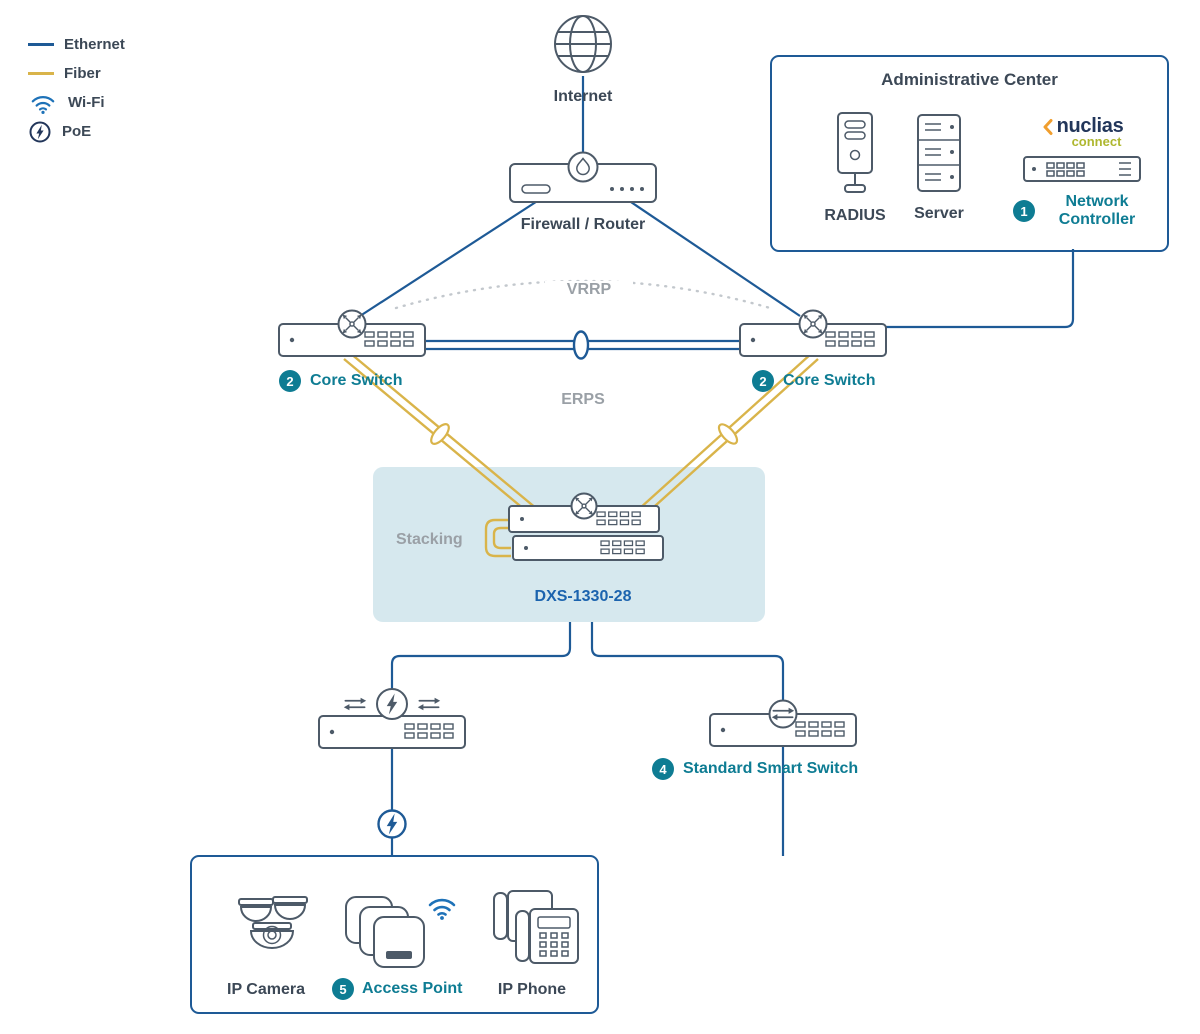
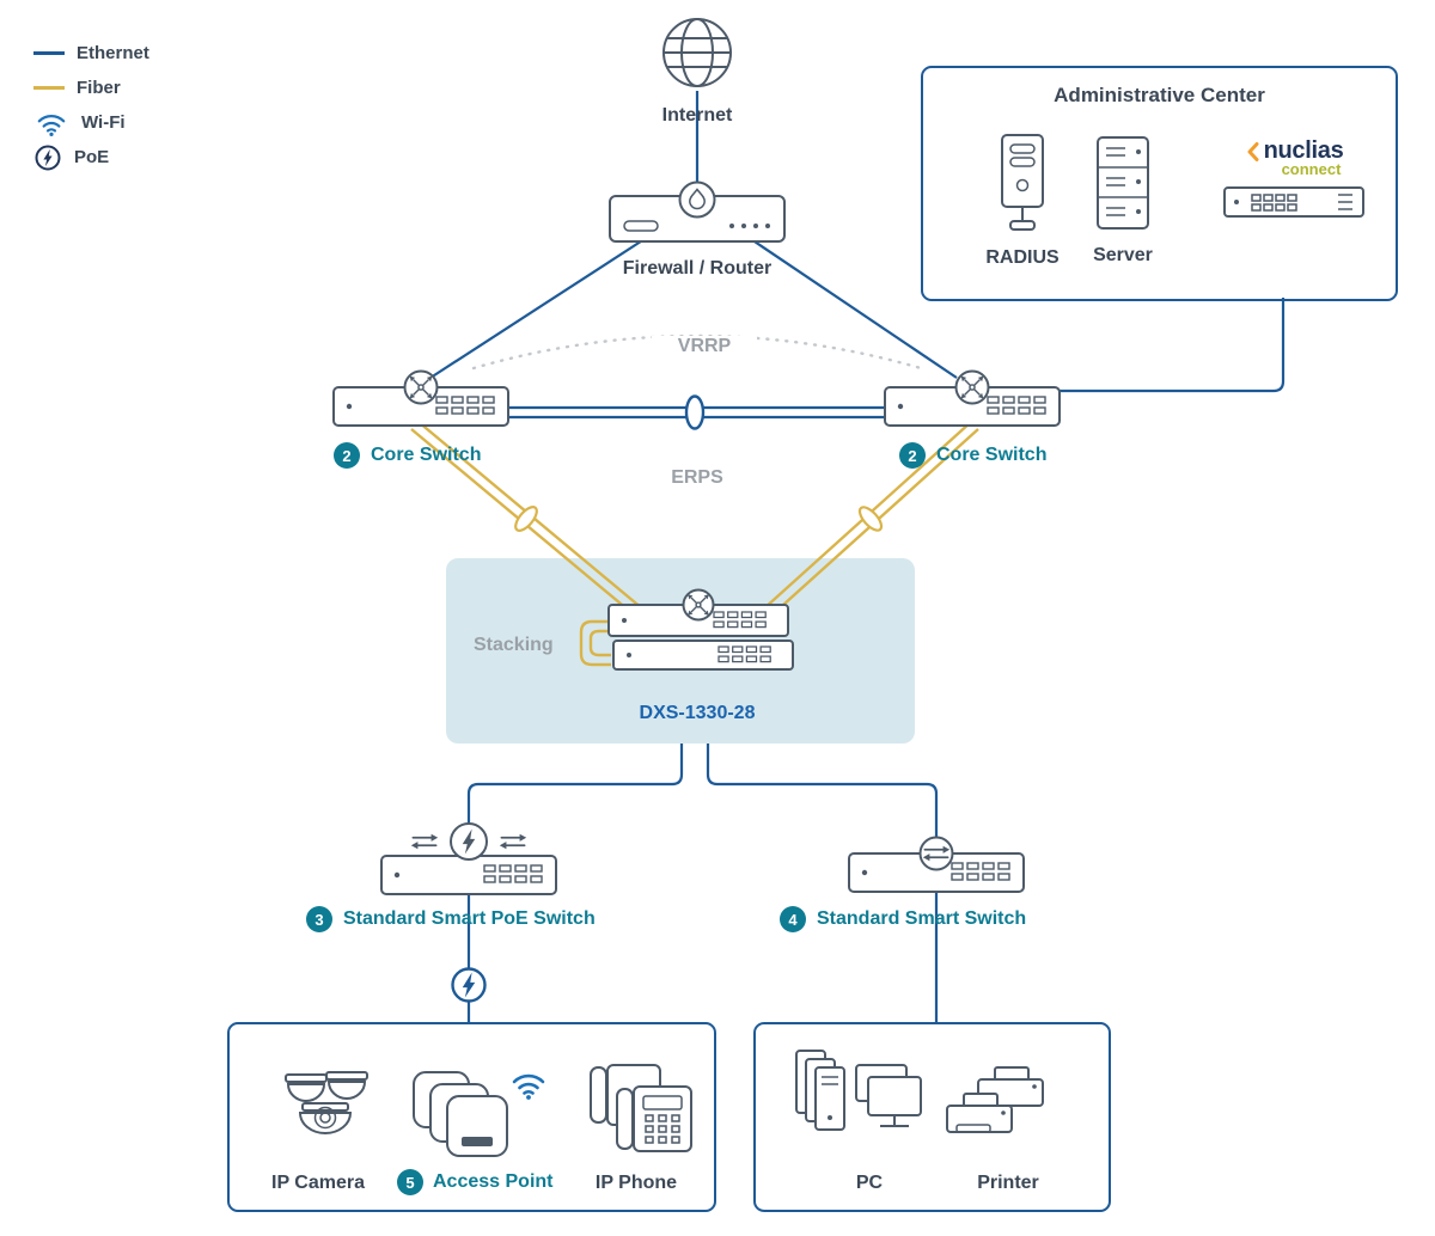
  Ethernet
  Fiber
  Wi-Fi
  PoE
  Internet
  Firewall / Router
  Administrative Center
  RADIUS
  Server
  nuclias
  connect
- 1
- Network Controller
  VRRP
  2
  Core Switch
  2
  Core Switch
  ERPS
  Stacking
  DXS-1330-28
+ 3
+ Standard Smart PoE Switch
  4
  Standard Smart Switch
  IP Camera
  5
  Access Point
  IP Phone
+ PC
+ Printer
